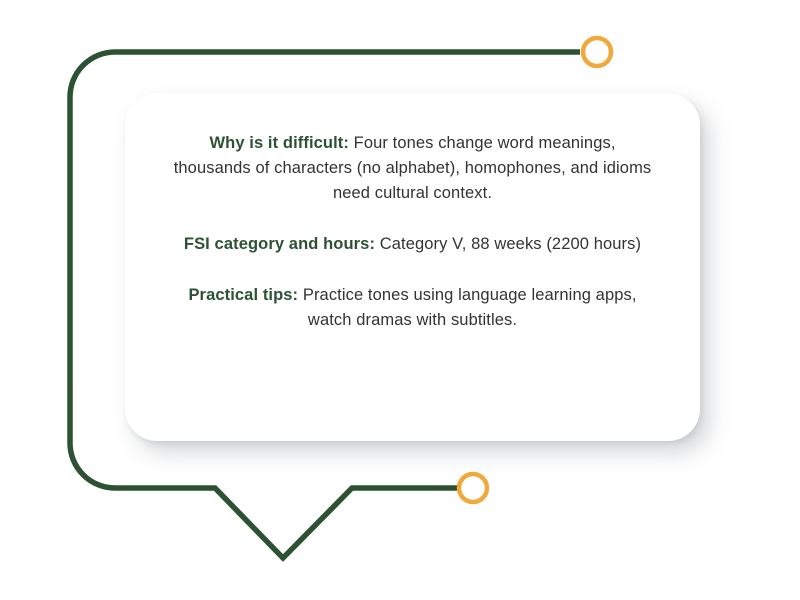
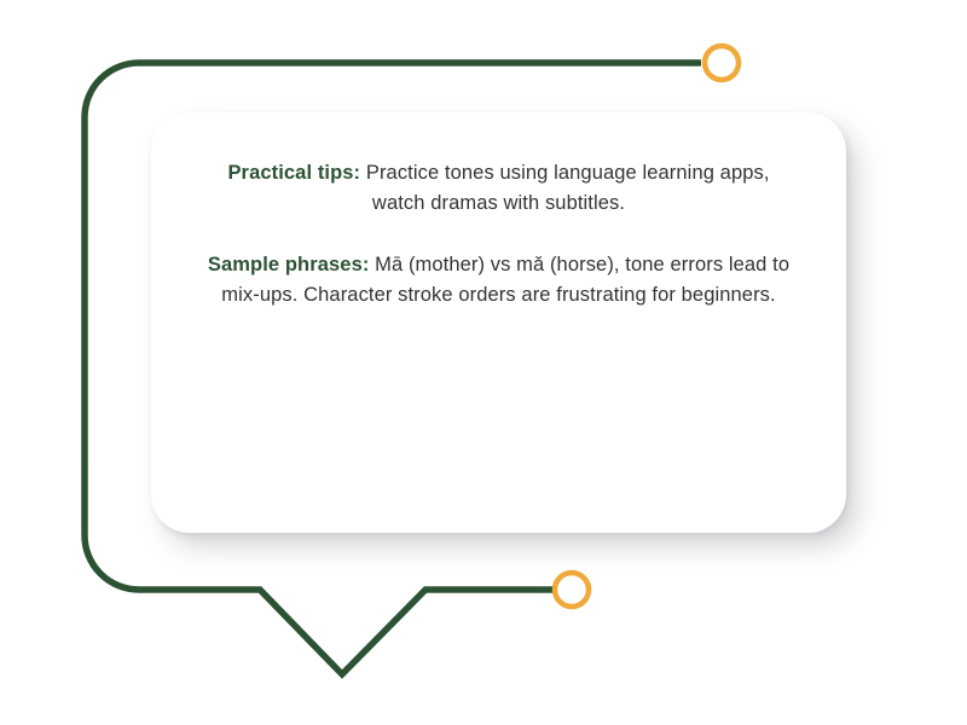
- Why is it difficult: Four tones change word meanings, thousands of characters (no alphabet), homophones, and idioms need cultural context.
- FSI category and hours: Category V, 88 weeks (2200 hours)
  Practical tips: Practice tones using language learning apps, watch dramas with subtitles.
+ Sample phrases: Mā (mother) vs mǎ (horse), tone errors lead to mix-ups. Character stroke orders are frustrating for beginners.
